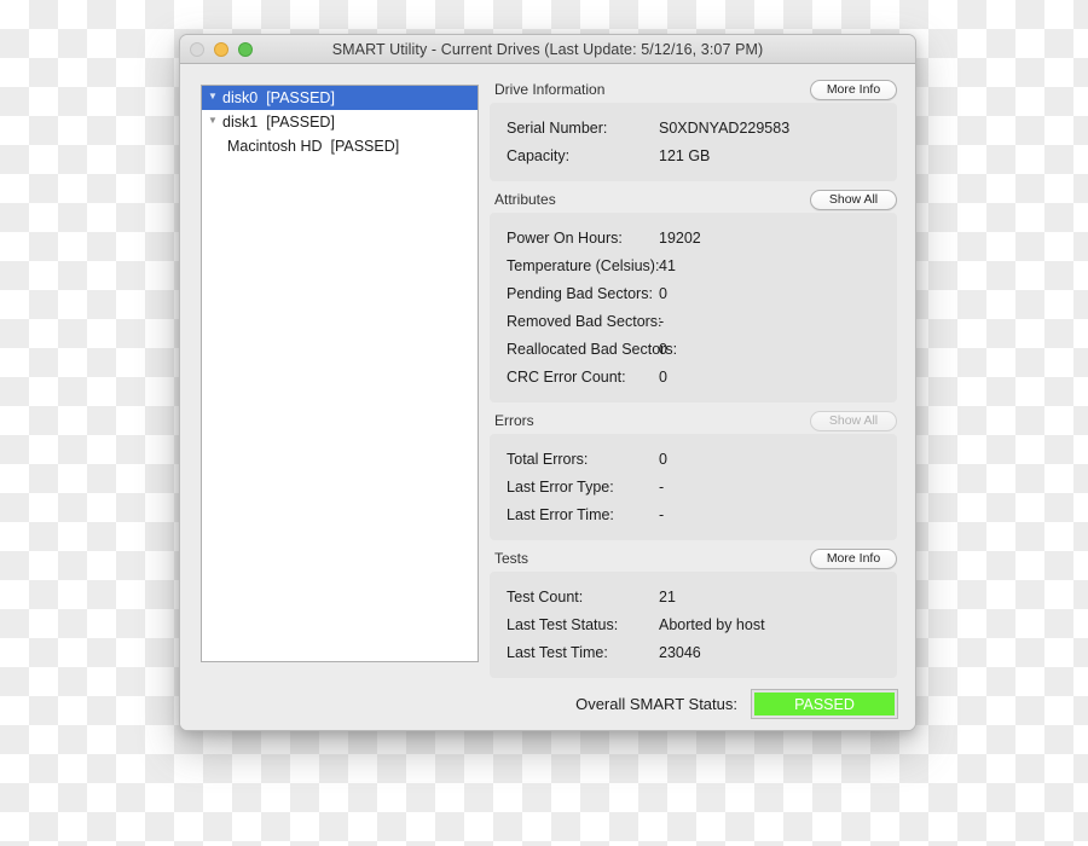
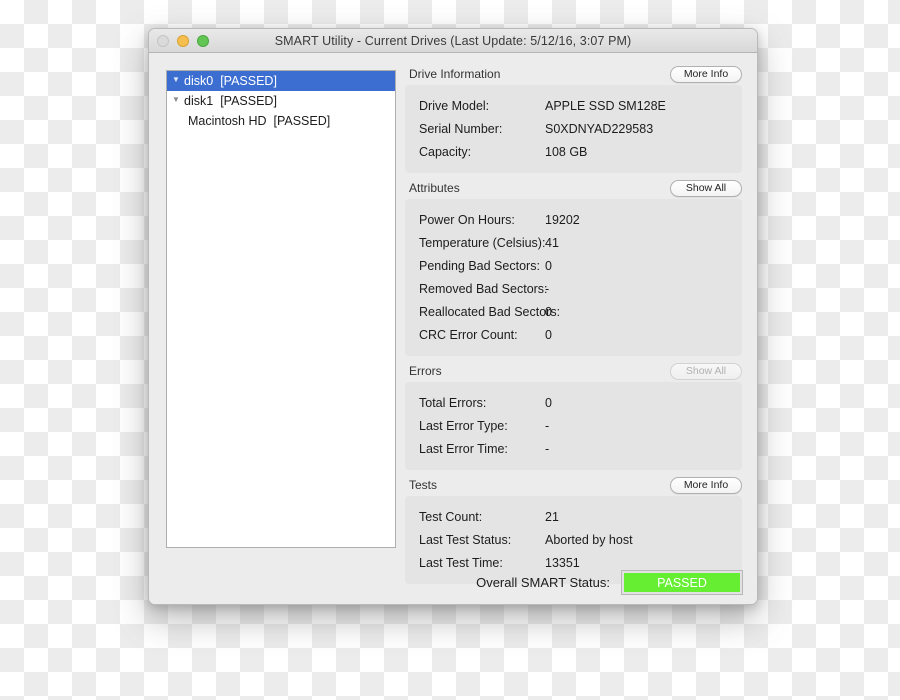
  SMART Utility - Current Drives (Last Update: 5/12/16, 3:07 PM)
  ▼
  disk0
  [PASSED]
  ▼
  disk1
  [PASSED]
  Macintosh HD
  [PASSED]
  Drive Information
  More Info
+ Drive Model:
+ APPLE SSD SM128E
  Serial Number:
  S0XDNYAD229583
  Capacity:
- 121 GB
+ 108 GB
  Attributes
  Show All
  Power On Hours:
  19202
  Temperature (Celsius):
  41
  Pending Bad Sectors:
  0
  Removed Bad Sectors:
  -
  Reallocated Bad Sectors:
  0
  CRC Error Count:
  0
  Errors
  Show All
  Total Errors:
  0
  Last Error Type:
  -
  Last Error Time:
  -
  Tests
  More Info
  Test Count:
  21
  Last Test Status:
  Aborted by host
  Last Test Time:
- 23046
+ 13351
  Overall SMART Status:
  PASSED
